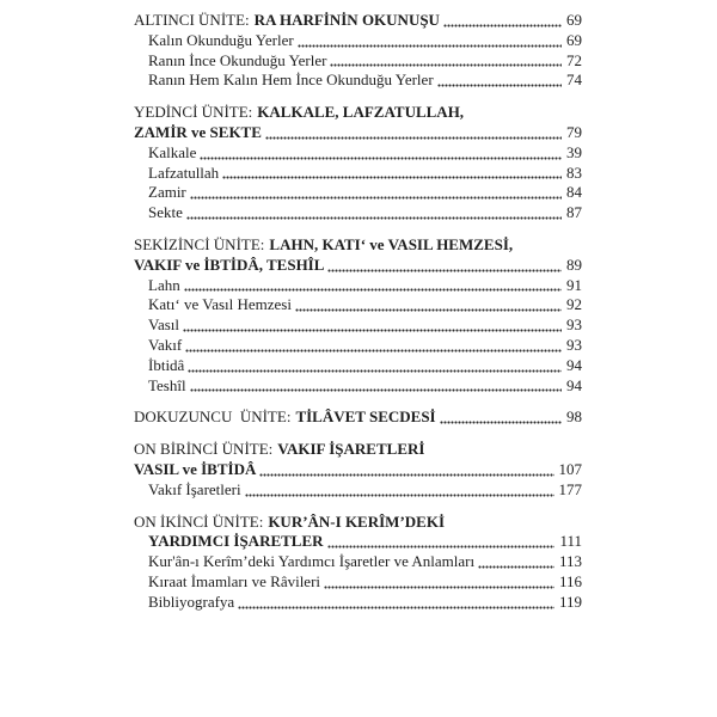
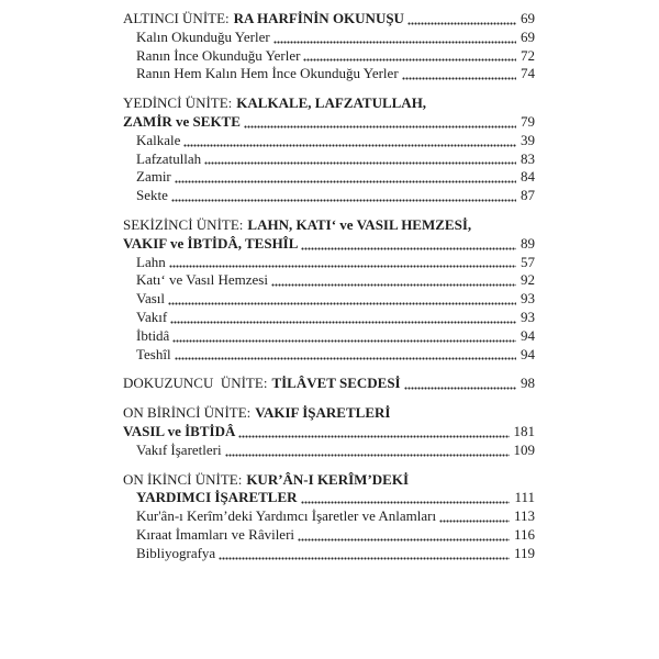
  ALTINCI ÜNİTE:
  RA HARFİNİN OKUNUŞU
  69
  Kalın Okunduğu Yerler
  69
  Ranın İnce Okunduğu Yerler
  72
  Ranın Hem Kalın Hem İnce Okunduğu Yerler
  74
  YEDİNCİ ÜNİTE:
  KALKALE, LAFZATULLAH,
  ZAMİR ve SEKTE
  79
  Kalkale
  39
  Lafzatullah
  83
  Zamir
  84
  Sekte
  87
  SEKİZİNCİ ÜNİTE:
  LAHN, KATI‘ ve VASIL HEMZESİ,
  VAKIF ve İBTİDÂ, TESHÎL
  89
  Lahn
- 91
+ 57
  Katı‘ ve Vasıl Hemzesi
  92
  Vasıl
  93
  Vakıf
  93
  İbtidâ
  94
  Teshîl
  94
  DOKUZUNCU ÜNİTE:
  TİLÂVET SECDESİ
  98
  ON BİRİNCİ ÜNİTE:
  VAKIF İŞARETLERİ
  VASIL ve İBTİDÂ
- 107
+ 181
  Vakıf İşaretleri
- 177
+ 109
  ON İKİNCİ ÜNİTE:
  KUR’ÂN-I KERÎM’DEKİ
  YARDIMCI İŞARETLER
  111
  Kur'ân-ı Kerîm’deki Yardımcı İşaretler ve Anlamları
  113
  Kıraat İmamları ve Râvileri
  116
  Bibliyografya
  119
